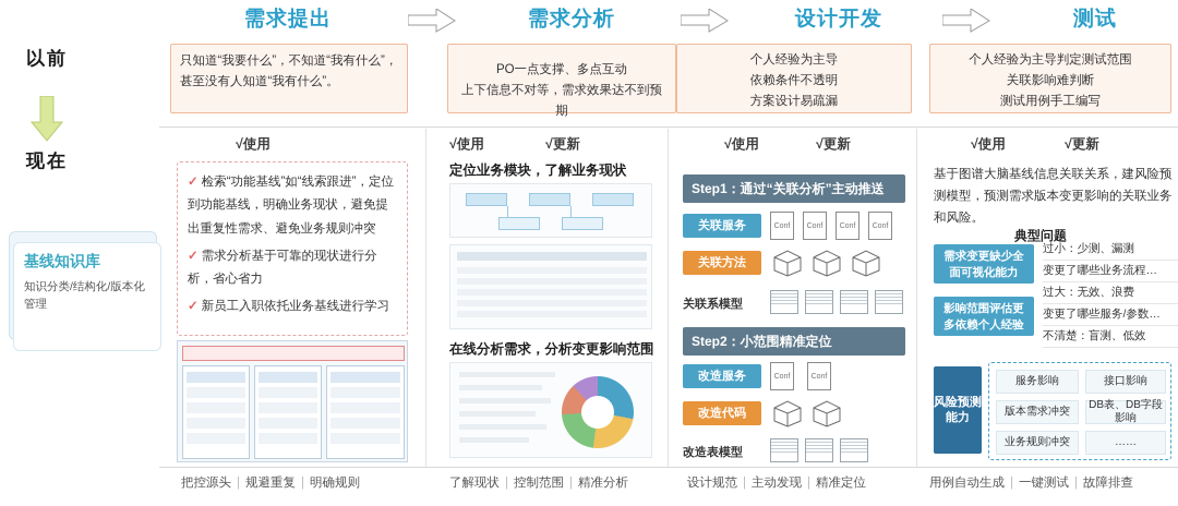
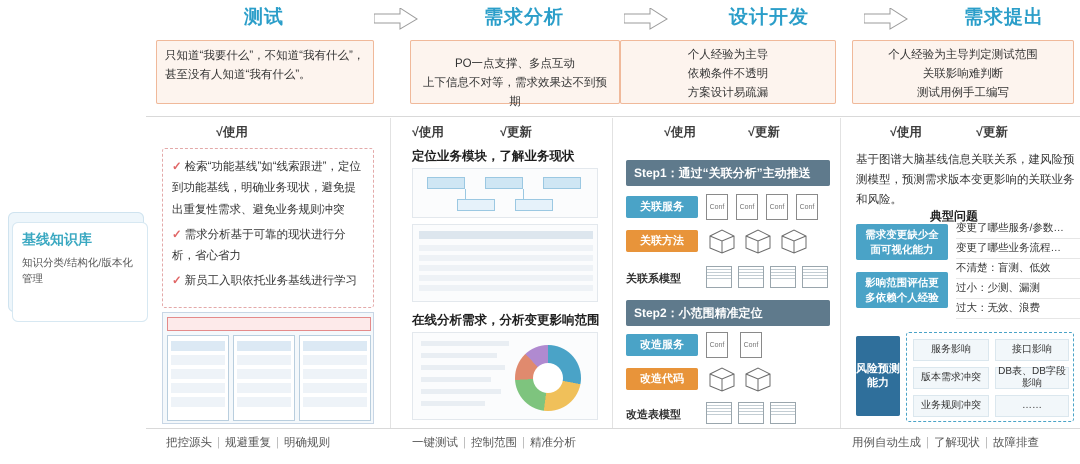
- 以前
- 现在
- 需求提出
+ 测试
  需求分析
  设计开发
- 测试
+ 需求提出
  只知道“我要什么”，不知道“我有什么”，甚至没有人知道“我有什么”。
  PO一点支撑、多点互动
  上下信息不对等，需求效果达不到预期
  个人经验为主导
  依赖条件不透明
  方案设计易疏漏
  个人经验为主导判定测试范围
  关联影响难判断
  测试用例手工编写
  √使用
  √使用
  √更新
  √使用
  √更新
  √使用
  √更新
  基线知识库
  知识分类/结构化/版本化管理
  ✓ 检索“功能基线”如“线索跟进”，定位到功能基线，明确业务现状，避免提出重复性需求、避免业务规则冲突
  ✓ 需求分析基于可靠的现状进行分析，省心省力
  ✓ 新员工入职依托业务基线进行学习
  把控源头 | 规避重复 | 明确规则
  定位业务模块，了解业务现状
  在线分析需求，分析变更影响范围
- 了解现状 | 控制范围 | 精准分析
+ 一键测试 | 控制范围 | 精准分析
  Step1：通过“关联分析”主动推送
  关联服务
  关联方法
  关联系模型
  Step2：小范围精准定位
  改造服务
  改造代码
  改造表模型
- 设计规范 | 主动发现 | 精准定位
  基于图谱大脑基线信息关联关系，建风险预测模型，预测需求版本变更影响的关联业务和风险。
  典型问题
  需求变更缺少全面可视化能力
  影响范围评估更多依赖个人经验
- 过小：少测、漏测
+ 变更了哪些服务/参数…
  变更了哪些业务流程…
- 过大：无效、浪费
+ 不清楚：盲测、低效
- 变更了哪些服务/参数…
+ 过小：少测、漏测
- 不清楚：盲测、低效
+ 过大：无效、浪费
  风险预测能力
  服务影响
  接口影响
  版本需求冲突
  DB表、DB字段影响
  业务规则冲突
  ……
- 用例自动生成 | 一键测试 | 故障排查
+ 用例自动生成 | 了解现状 | 故障排查
